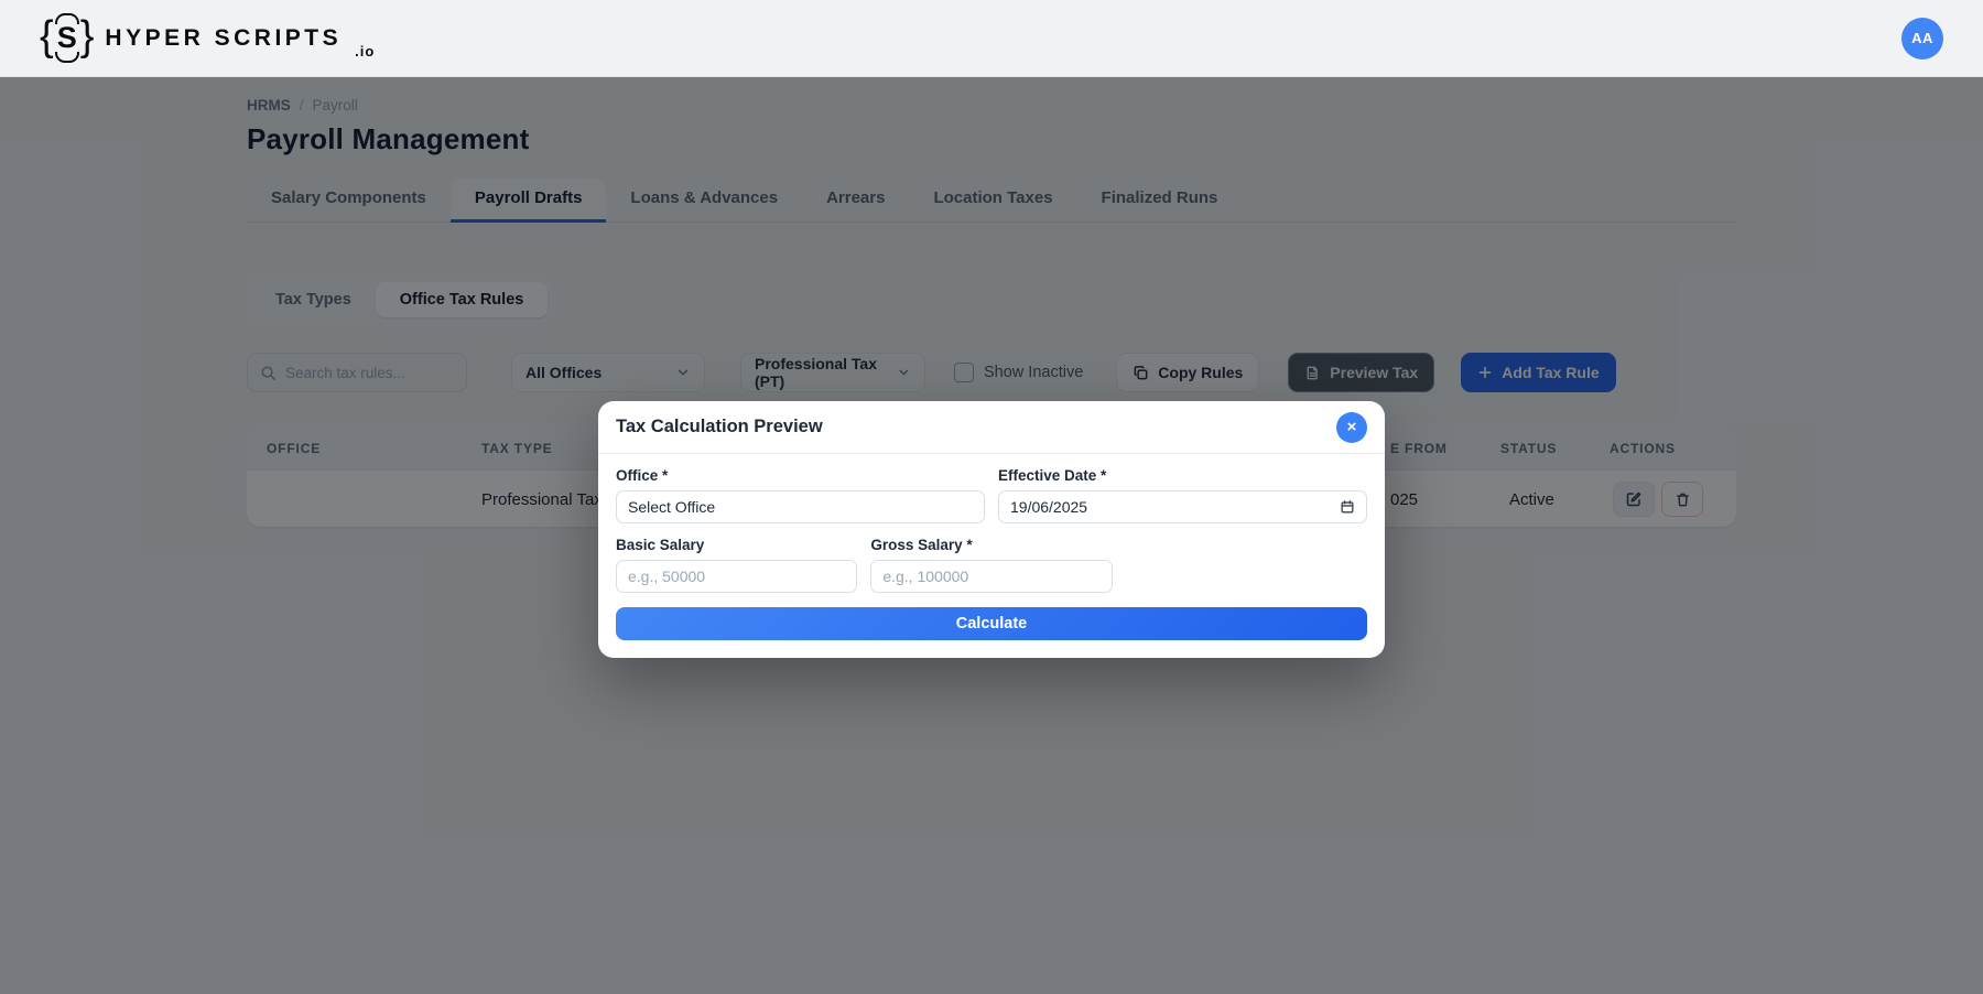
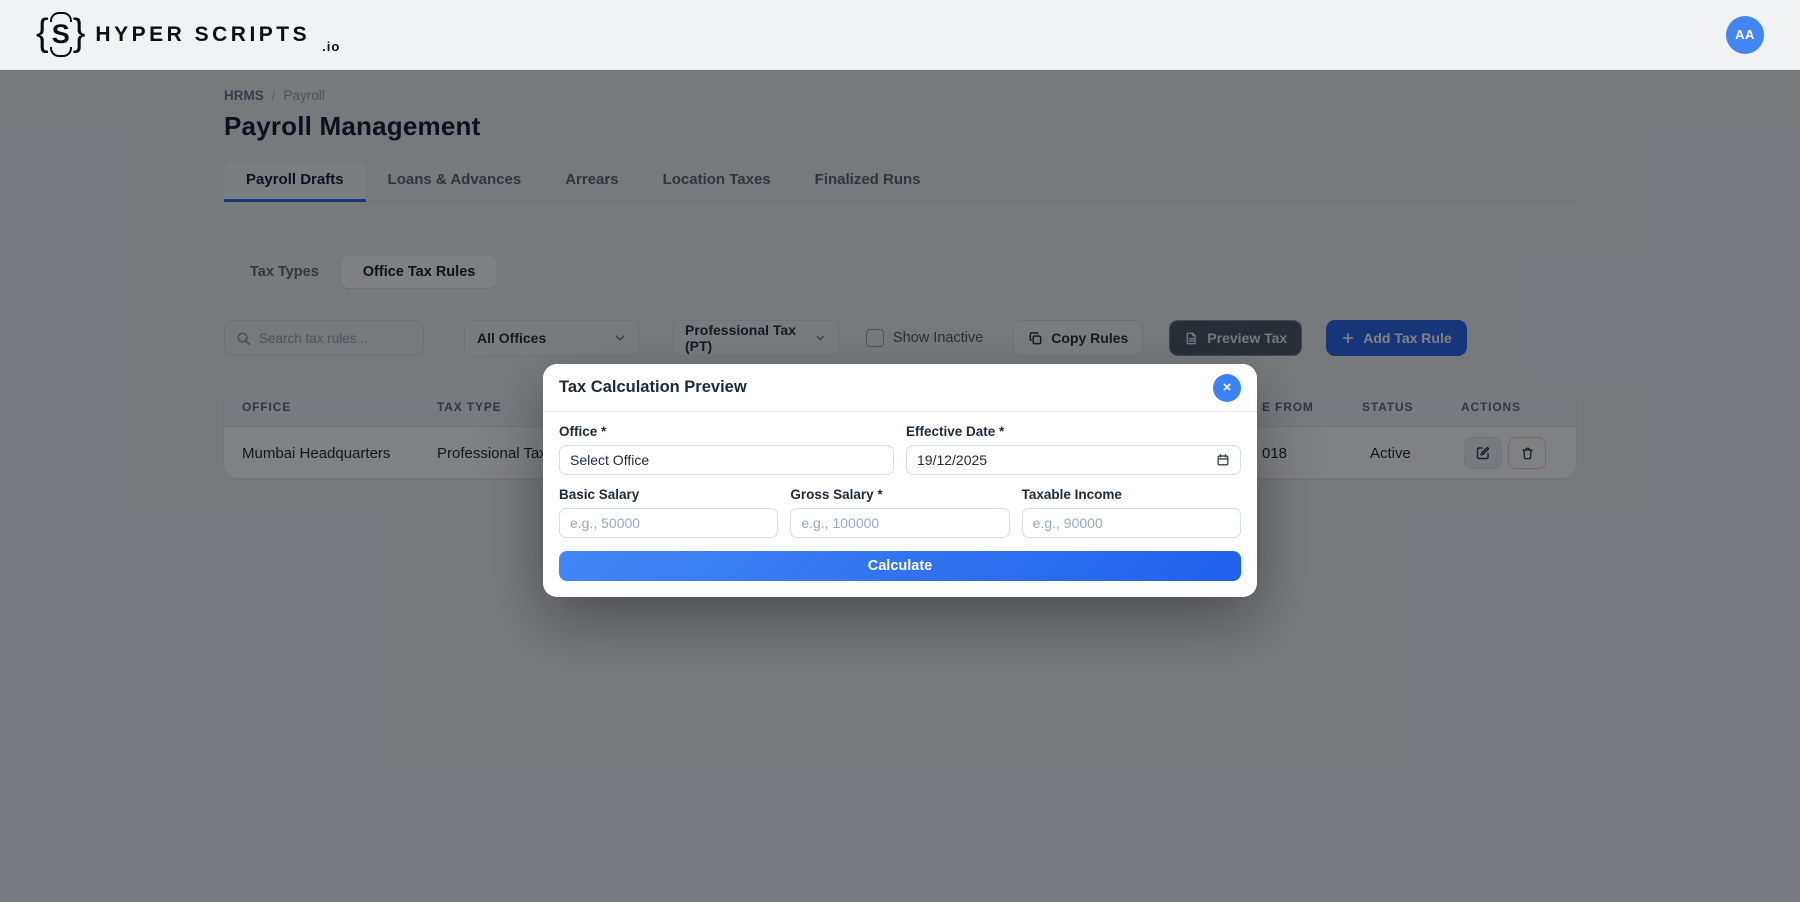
  {
  S
  }
  HYPER SCRIPTS
  .io
  AA
  HRMS
  /
  Payroll
  Payroll Management
- Salary Components
  Payroll Drafts
  Loans & Advances
  Arrears
  Location Taxes
  Finalized Runs
  Tax Types
  Office Tax Rules
  Search tax rules...
  All Offices
  Professional Tax (PT)
  Show Inactive
  Copy Rules
  Preview Tax
  Add Tax Rule
  OFFICE
  TAX TYPE
  E FROM
  STATUS
  ACTIONS
+ Mumbai Headquarters
  Professional Ta
- 025
+ 018
  Active
  Tax Calculation Preview
  ×
  Office *
  Select Office
  Effective Date *
- 19/06/2025
+ 19/12/2025
  Basic Salary
  e.g., 50000
  Gross Salary *
  e.g., 100000
+ Taxable Income
+ e.g., 90000
  Calculate
